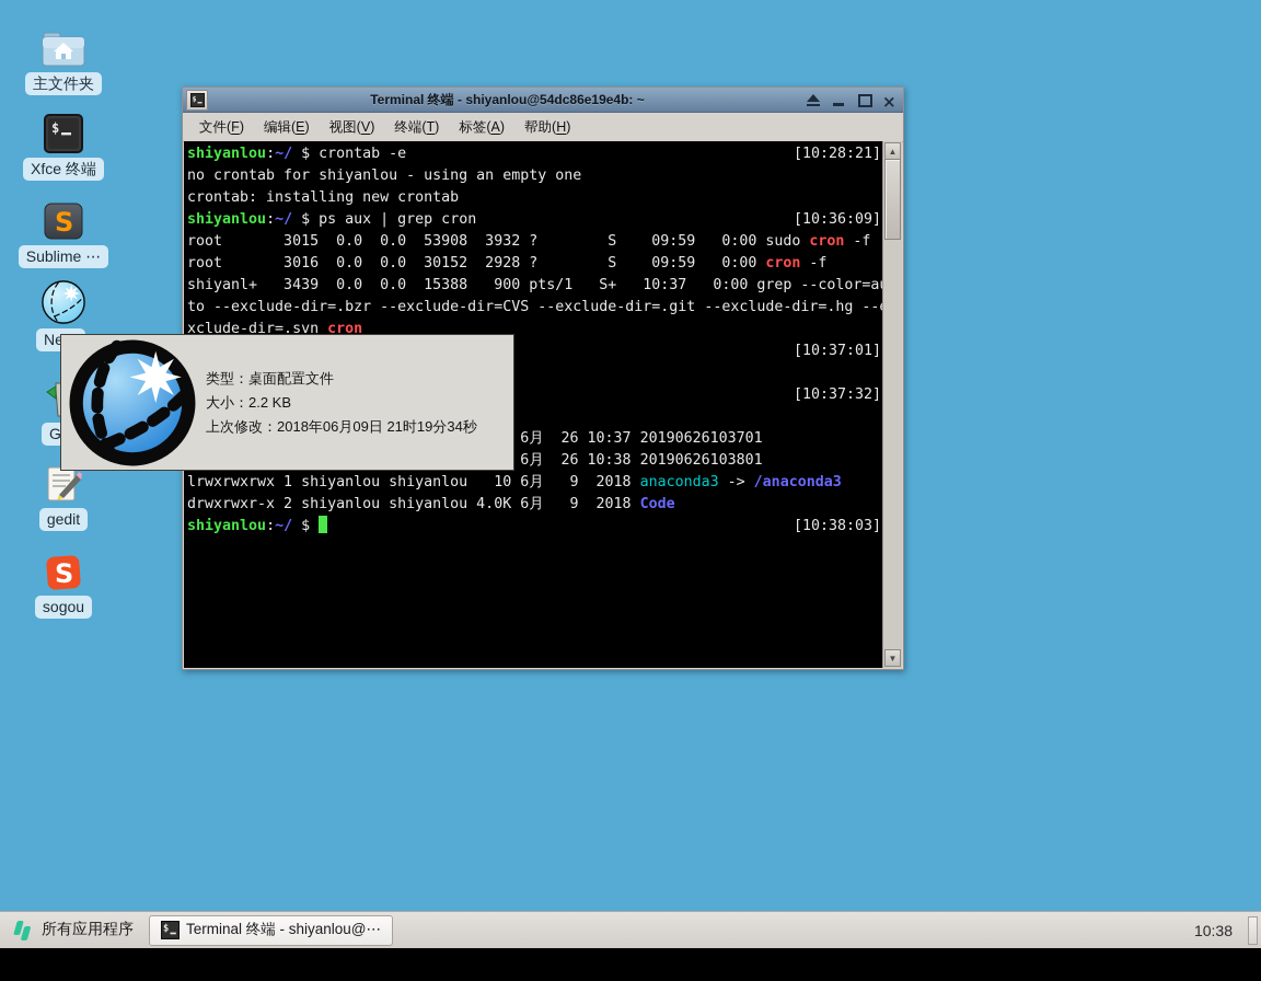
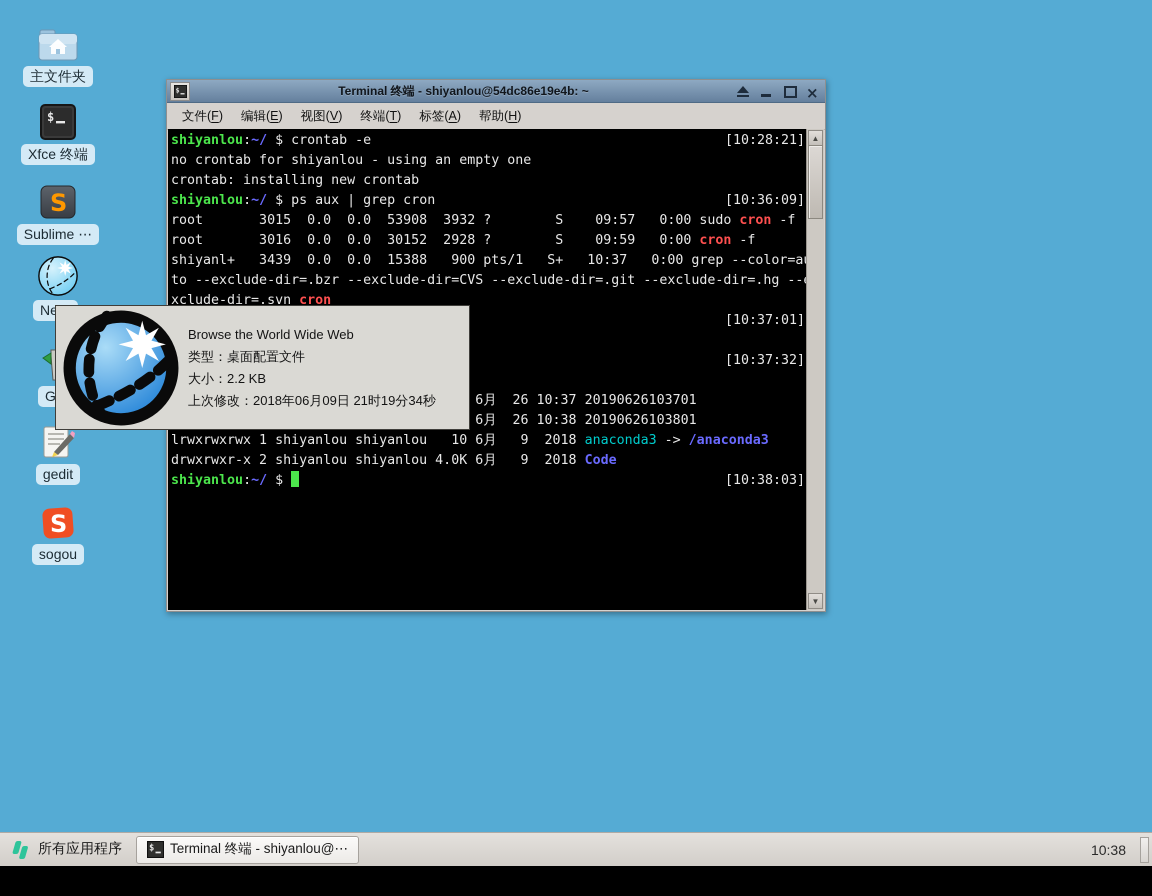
  主文件夹
  $
  Xfce 终端
  S
  Sublime ⋯
  G
  gedit
  S
  sogou
  $
  Terminal 终端 - shiyanlou@54dc86e19e4b: ~
  ×
  文件(F)
  编辑(E)
  视图(V)
  终端(T)
  标签(A)
  帮助(H)
  shiyanlou:~/ $ crontab -e
  [10:28:21]
  no crontab for shiyanlou - using an empty one
  crontab: installing new crontab
  shiyanlou:~/ $ ps aux | grep cron
  [10:36:09]
- root 3015 0.0 0.0 53908 3932 ? S 09:59 0:00 sudo cron -f
+ root 3015 0.0 0.0 53908 3932 ? S 09:57 0:00 sudo cron -f
  root 3016 0.0 0.0 30152 2928 ? S 09:59 0:00 cron -f
  shiyanl+ 3439 0.0 0.0 15388 900 pts/1 S+ 10:37 0:00 grep --color=a
  to --exclude-dir=.bzr --exclude-dir=CVS --exclude-dir=.git --exclude-dir=.hg --
  xclude-dir=.svn cron
  [10:37:01]
  [10:37:32]
  6月 26 10:37 20190626103701
  6月 26 10:38 20190626103801
  lrwxrwxrwx 1 shiyanlou shiyanlou 10 6月 9 2018 anaconda3 -> /anaconda3
  drwxrwxr-x 2 shiyanlou shiyanlou 4.0K 6月 9 2018 Code
  shiyanlou:~/ $
  [10:38:03]
  ▲
  ▼
+ Browse the World Wide Web
  类型：桌面配置文件
  大小：2.2 KB
  上次修改：2018年06月09日 21时19分34秒
  所有应用程序
  $
  Terminal 终端 - shiyanlou@⋯
  10:38
